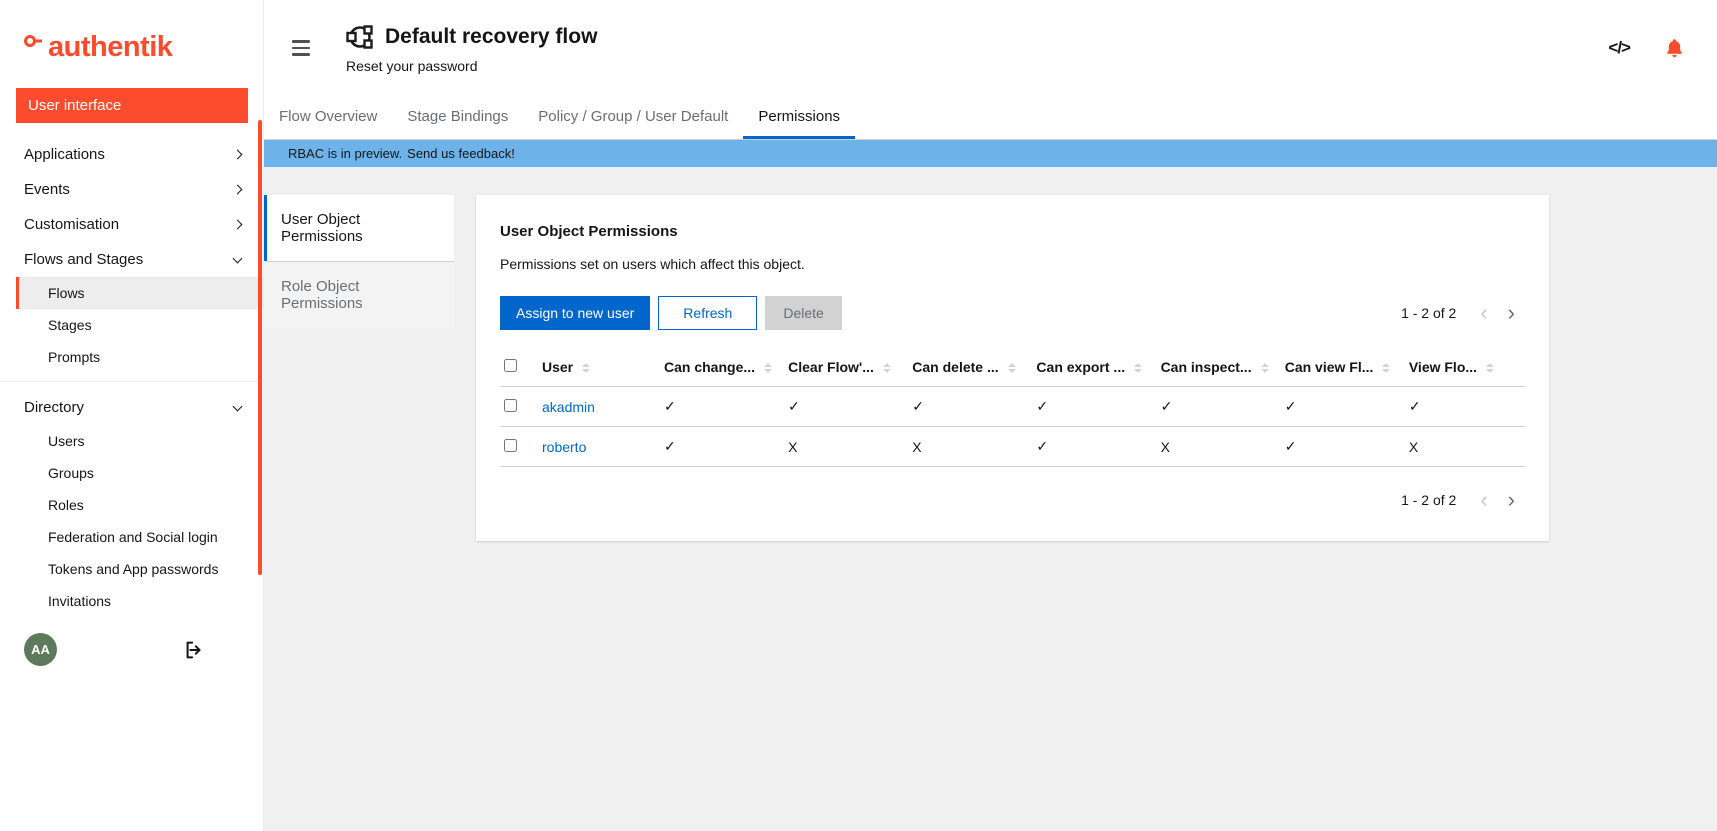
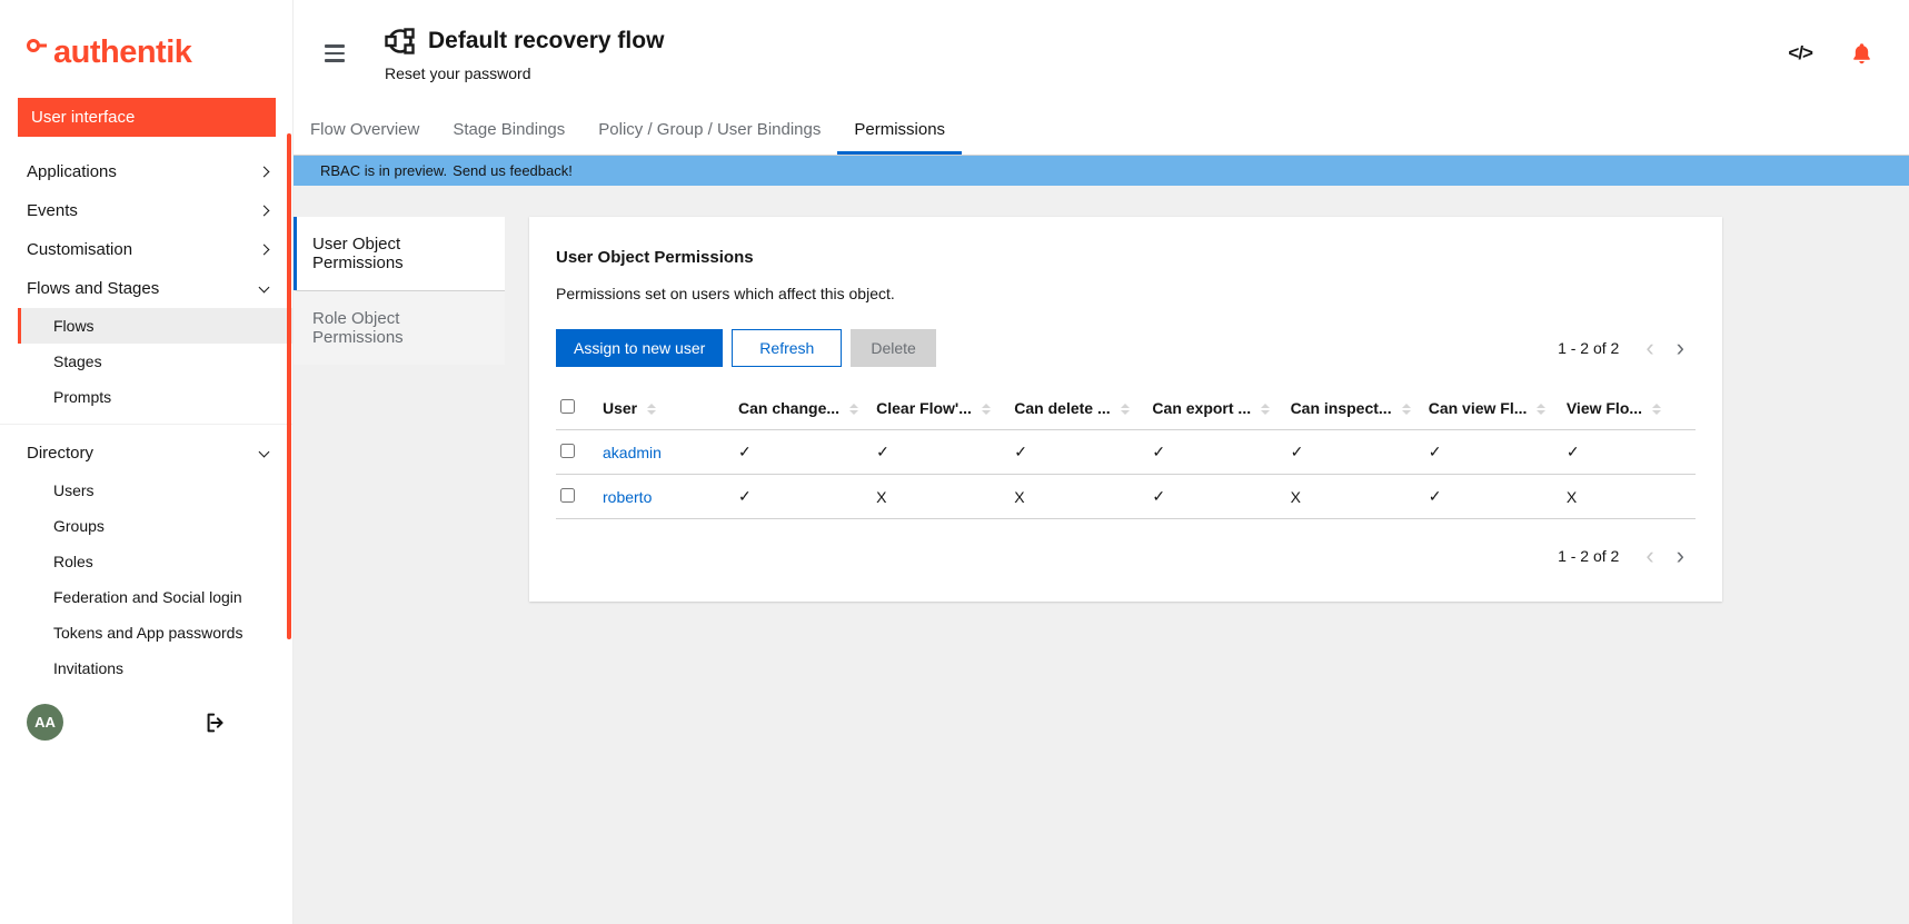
  authentik
  User interface
  Applications
  Events
  Customisation
  Flows and Stages
  Flows
  Stages
  Prompts
  Directory
  Users
  Groups
  Roles
  Federation and Social login
  Tokens and App passwords
  Invitations
  AA
  Default recovery flow
  Reset your password
  </>
  Flow Overview
  Stage Bindings
- Policy / Group / User Default
+ Policy / Group / User Bindings
  Permissions
  RBAC is in preview.
  Send us feedback!
  User Object Permissions
  Role Object Permissions
  User Object Permissions
  Permissions set on users which affect this object.
  Assign to new user
  Refresh
  Delete
  1 - 2 of 2
  ‹
  ›
  	User	Can change...	Clear Flow'...	Can delete ...	Can export ...	Can inspect...	Can view Fl...	View Flo...
  	akadmin	✓	✓	✓	✓	✓	✓	✓
  	roberto	✓	X	X	✓	X	✓	X
  1 - 2 of 2
  ‹
  ›
